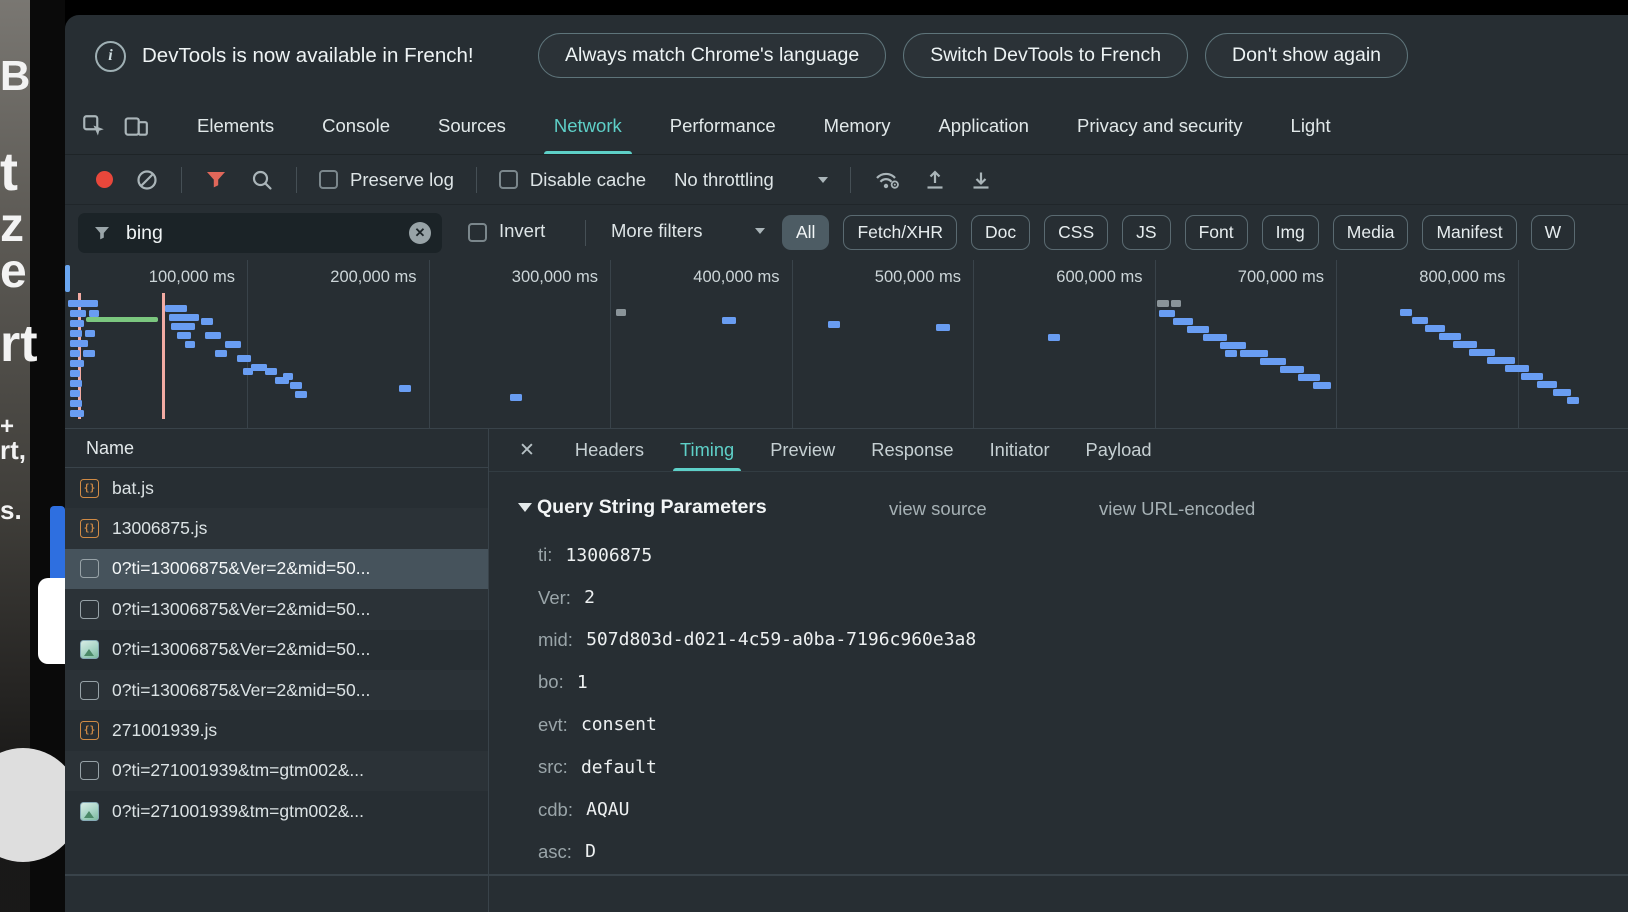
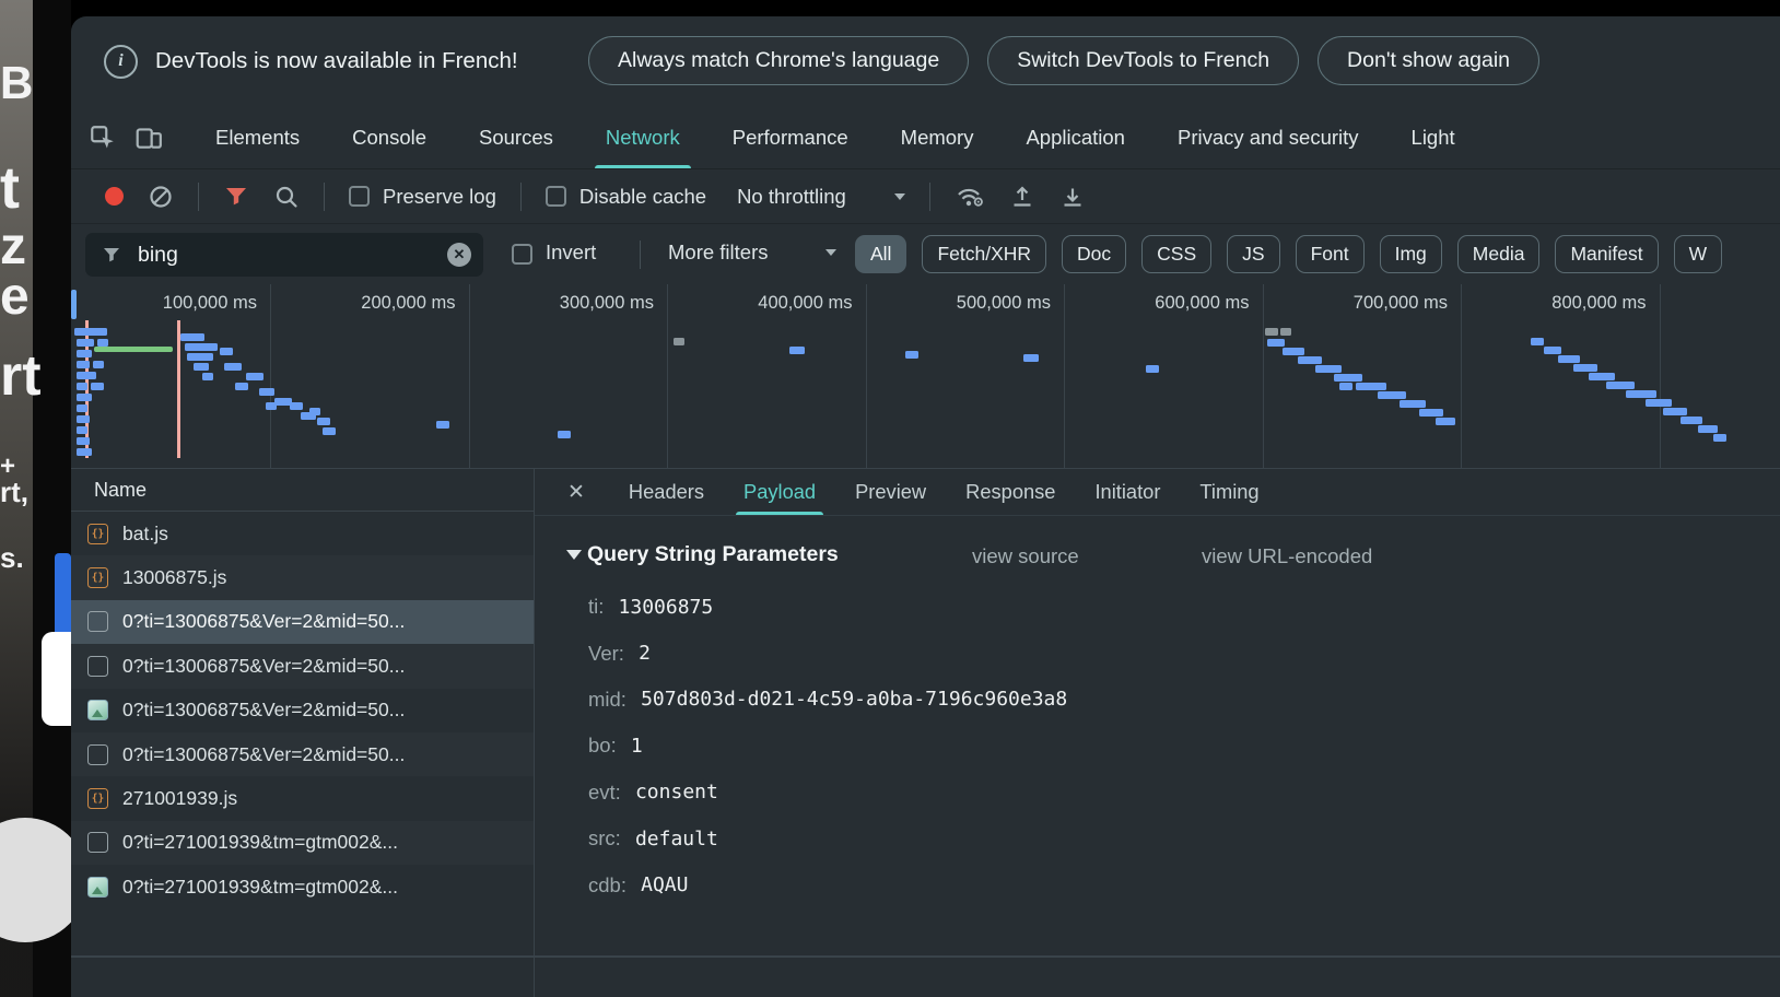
  B
  t
  z
  e
  rt
  +
  rt,
  s.
  i
  DevTools is now available in French!
  Always match Chrome's language
  Switch DevTools to French
  Don't show again
  Elements
  Console
  Sources
  Network
  Performance
  Memory
  Application
  Privacy and security
  Light
  Preserve log
  Disable cache
  No throttling
  bing
  ✕
  Invert
  More filters
  All
  Fetch/XHR
  Doc
  CSS
  JS
  Font
  Img
  Media
  Manifest
  W
  100,000 ms
  200,000 ms
  300,000 ms
  400,000 ms
  500,000 ms
  600,000 ms
  700,000 ms
  800,000 ms
  Name
  {}
  bat.js
  {}
  13006875.js
  0?ti=13006875&Ver=2&mid=50...
  0?ti=13006875&Ver=2&mid=50...
  0?ti=13006875&Ver=2&mid=50...
  0?ti=13006875&Ver=2&mid=50...
  {}
  271001939.js
  0?ti=271001939&tm=gtm002&...
  0?ti=271001939&tm=gtm002&...
  ✕
  Headers
- Timing
+ Payload
  Preview
  Response
  Initiator
- Payload
+ Timing
  Query String Parameters
  view source
  view URL-encoded
  ti:
  13006875
  Ver:
  2
  mid:
  507d803d-d021-4c59-a0ba-7196c960e3a8
  bo:
  1
  evt:
  consent
  src:
  default
  cdb:
  AQAU
- asc:
- D
